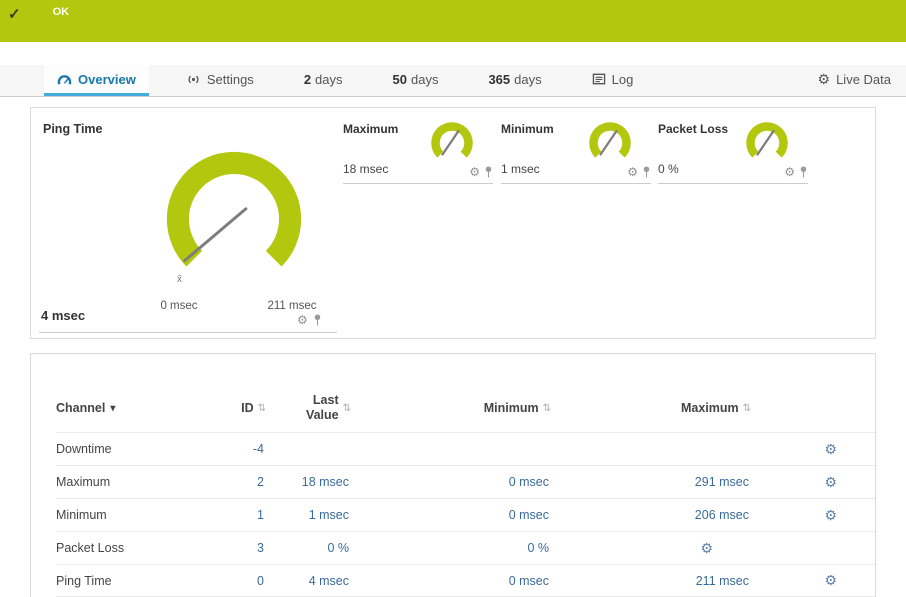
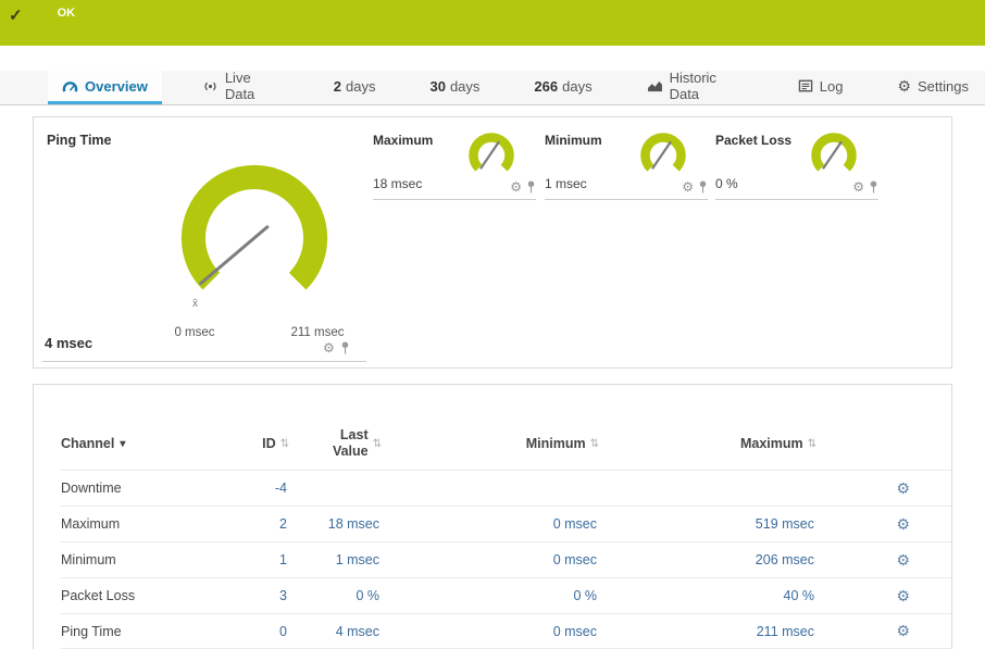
  ✓
  OK
  Overview
- Settings
+ Live Data
  2
  days
- 50
+ 30
  days
- 365
+ 266
  days
+ Historic Data
  Log
  ⚙
- Live Data
+ Settings
  Ping Time
  x̄
  0 msec
  211 msec
  4 msec
  ⚙
  Maximum
  18 msec
  ⚙
  Minimum
  1 msec
  ⚙
  Packet Loss
  0 %
  ⚙
  Channel
  ▾
  ID
  ⇅
  Last Value
  ⇅
  Minimum
  ⇅
  Maximum
  ⇅
  Downtime
  -4
  ⚙
  Maximum
  2
  18 msec
  0 msec
- 291 msec
+ 519 msec
  ⚙
  Minimum
  1
  1 msec
  0 msec
  206 msec
  ⚙
  Packet Loss
  3
  0 %
  0 %
+ 40 %
  ⚙
  Ping Time
  0
  4 msec
  0 msec
  211 msec
  ⚙
